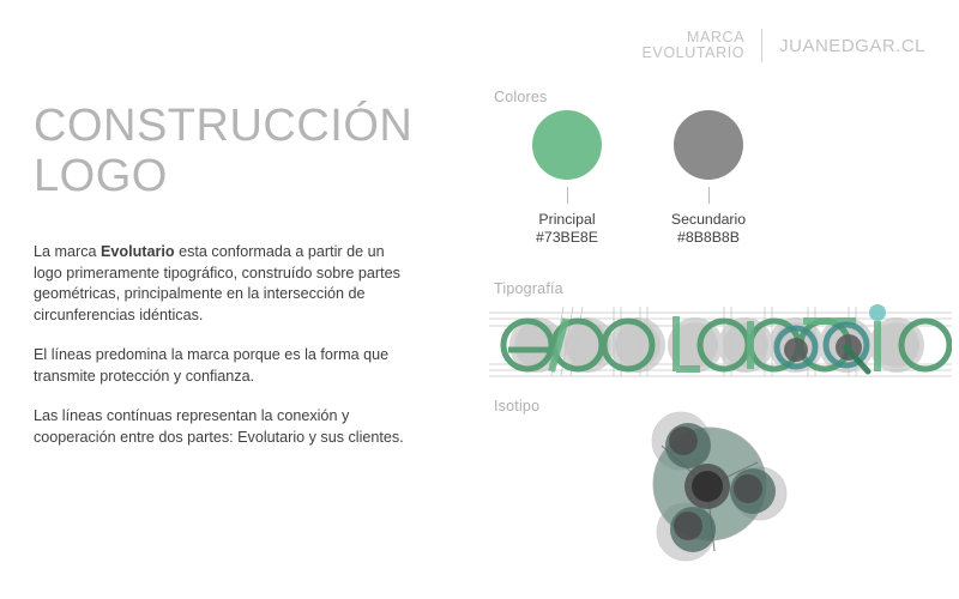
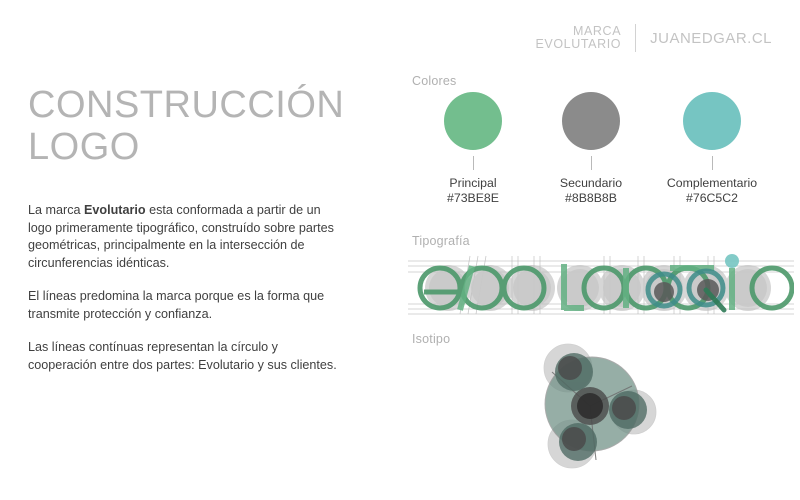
  MARCA
  EVOLUTARIO
  JUANEDGAR.CL
  CONSTRUCCIÓN
  LOGO
  La marca Evolutario esta conformada a partir de un logo primeramente tipográfico, construído sobre partes geométricas, principalmente en la intersección de circunferencias idénticas.
  El líneas predomina la marca porque es la forma que transmite protección y confianza.
- Las líneas contínuas representan la conexión y cooperación entre dos partes: Evolutario y sus clientes.
+ Las líneas contínuas representan la círculo y cooperación entre dos partes: Evolutario y sus clientes.
  Colores
  Tipografía
  Isotipo
  Principal
  #73BE8E
  Secundario
  #8B8B8B
+ Complementario
+ #76C5C2
